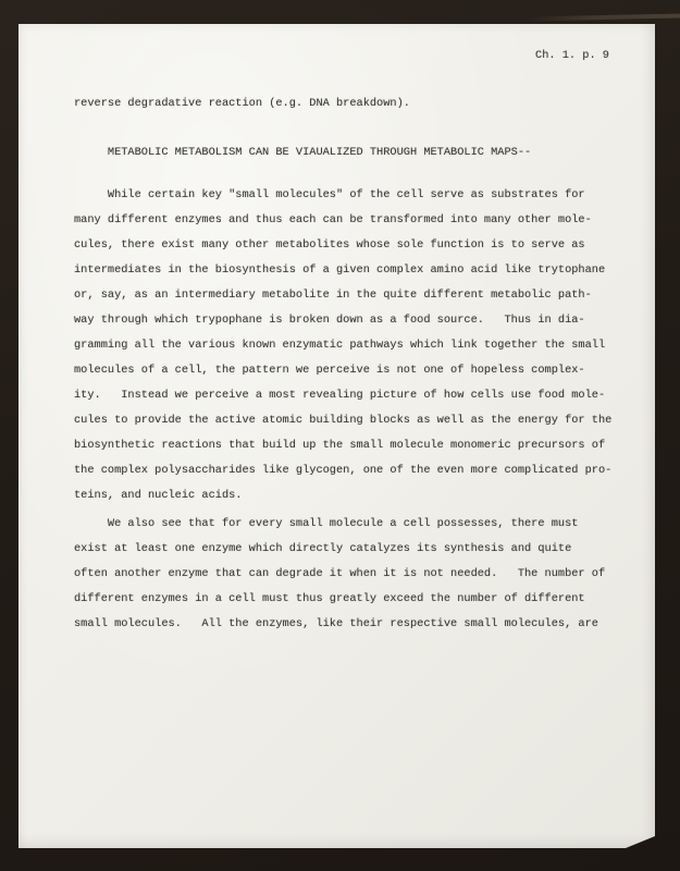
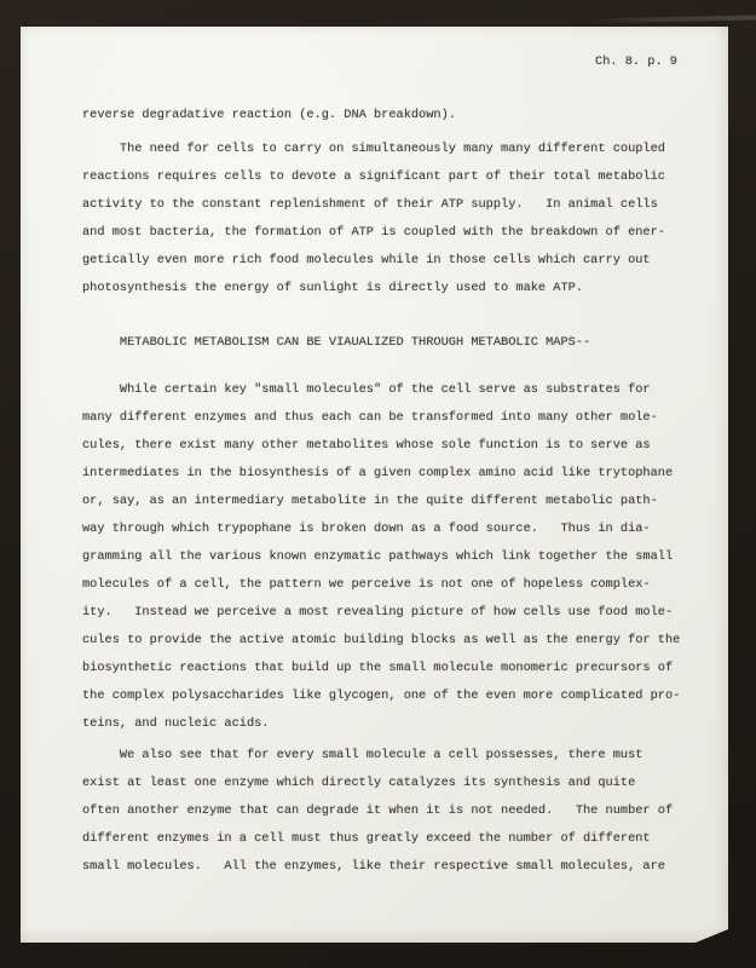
- Ch. 1. p. 9
+ Ch. 8. p. 9
  reverse degradative reaction (e.g. DNA breakdown).
+ The need for cells to carry on simultaneously many many different coupled
+ reactions requires cells to devote a significant part of their total metabolic
+ activity to the constant replenishment of their ATP supply. In animal cells
+ and most bacteria, the formation of ATP is coupled with the breakdown of ener-
+ getically even more rich food molecules while in those cells which carry out
+ photosynthesis the energy of sunlight is directly used to make ATP.
  METABOLIC METABOLISM CAN BE VIAUALIZED THROUGH METABOLIC MAPS--
  While certain key "small molecules" of the cell serve as substrates for
  many different enzymes and thus each can be transformed into many other mole-
  cules, there exist many other metabolites whose sole function is to serve as
  intermediates in the biosynthesis of a given complex amino acid like trytophane
  or, say, as an intermediary metabolite in the quite different metabolic path-
  way through which trypophane is broken down as a food source. Thus in dia-
  gramming all the various known enzymatic pathways which link together the small
  molecules of a cell, the pattern we perceive is not one of hopeless complex-
  ity. Instead we perceive a most revealing picture of how cells use food mole-
  cules to provide the active atomic building blocks as well as the energy for the
  biosynthetic reactions that build up the small molecule monomeric precursors of
  the complex polysaccharides like glycogen, one of the even more complicated pro-
  teins, and nucleic acids.
  We also see that for every small molecule a cell possesses, there must
  exist at least one enzyme which directly catalyzes its synthesis and quite
  often another enzyme that can degrade it when it is not needed. The number of
  different enzymes in a cell must thus greatly exceed the number of different
  small molecules. All the enzymes, like their respective small molecules, are
